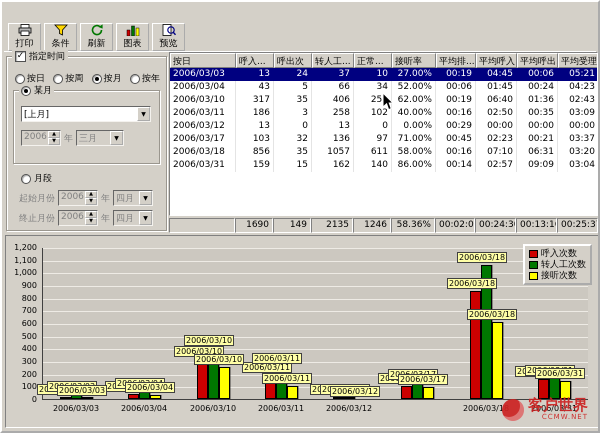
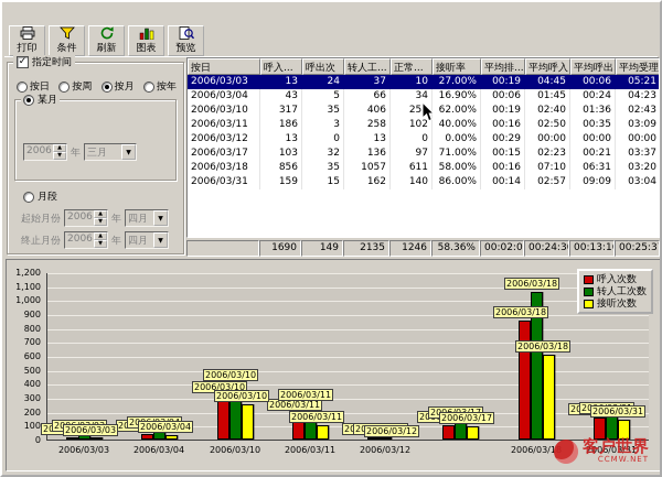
  打印
  条件
  刷新
  图表
  预览
  ✓
  指定时间
  按日
  按周
  按月
  按年
  某月
- [上月]
  2006
  年
  三月
  月段
  起始月份
  2006
  年
  四月
  终止月份
  2006
  年
  四月
  按日
  呼入...
  呼出次
  转人工...
  正常...
  接听率
  平均排...
  平均呼入
  平均受理
  2006/03/03
  13
  24
  37
  10
  27.00%
  00:19
  04:45
  00:06
  05:21
  2006/03/04
  43
  5
  66
  34
- 52.00%
+ 16.90%
  00:06
  01:45
  00:24
  04:23
  2006/03/10
  317
  35
  406
  62.00%
  00:19
- 06:40
+ 02:40
  01:36
  02:43
  2006/03/11
  186
  3
  258
  102
  40.00%
  00:16
  02:50
  00:35
  03:09
  2006/03/12
  13
  0
  13
  0
  0.00%
  00:29
  00:00
  00:00
  00:00
  2006/03/17
  103
  32
  136
  97
  71.00%
- 00:45
+ 00:15
  02:23
  00:21
  03:37
  2006/03/18
  856
  35
  1057
  611
  58.00%
  00:16
  07:10
  06:31
  03:20
  2006/03/31
  159
  15
  162
  140
  86.00%
  00:14
  02:57
  09:09
  03:04
  1690
  149
  2135
  1246
  58.36%
  00:02:0
  00:24:3
  00:13:1
  00:25:3
  0
  100
  200
  300
  400
  500
  600
  700
  800
  900
  1,000
  1,100
  1,200
  2006/03/03
  2006/03/04
  2006/03/10
  2006/03/10
  2006/03/10
  2006/03/11
  2006/03/11
  2006/03/11
  2006/03/12
  2006/03/17
  2006/03/18
  2006/03/18
  2006/03/18
  2006/03/31
  2006/03/03
  2006/03/04
  2006/03/10
  2006/03/11
  2006/03/12
  2006/03/
  2006/03/31
  呼入次数
  转人工次数
  接听次数
  客户世界
  CCMW.NET
